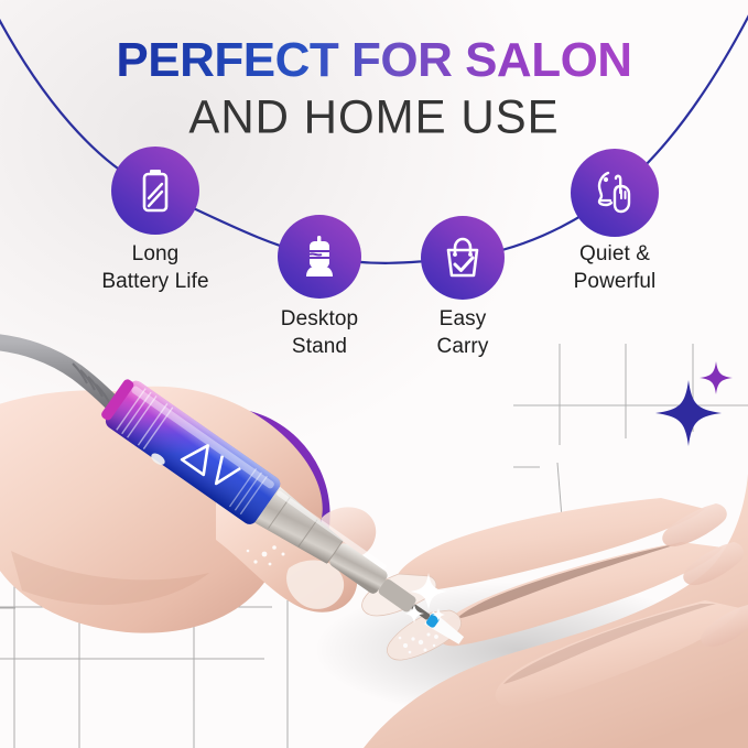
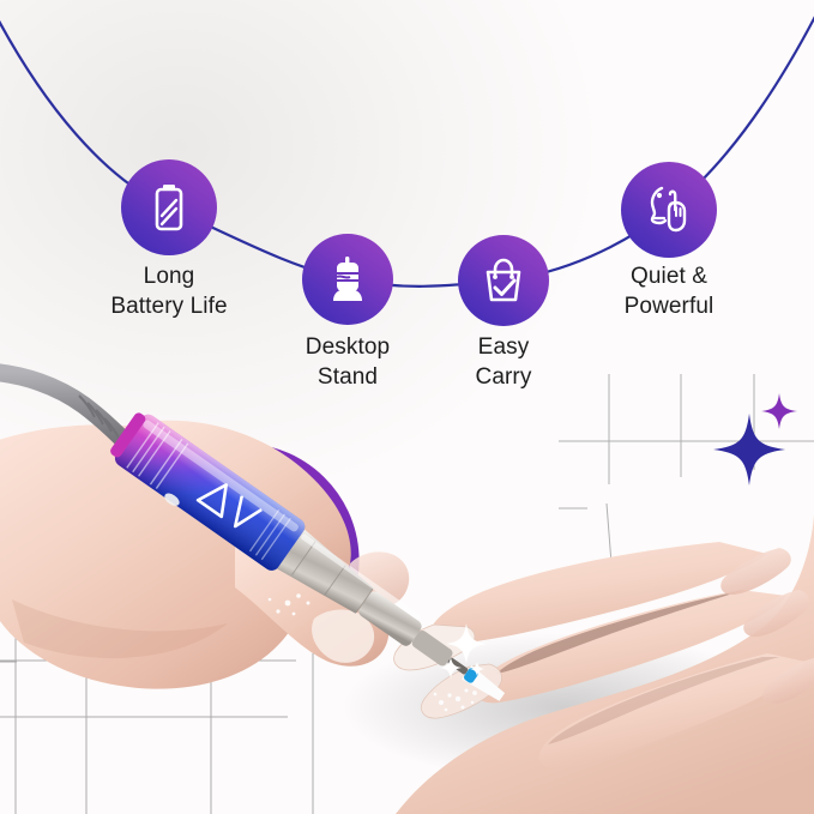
- PERFECT FOR SALON
- AND HOME USE
  Long
  Battery Life
  Desktop
  Stand
  Easy
  Carry
  Quiet &
  Powerful
